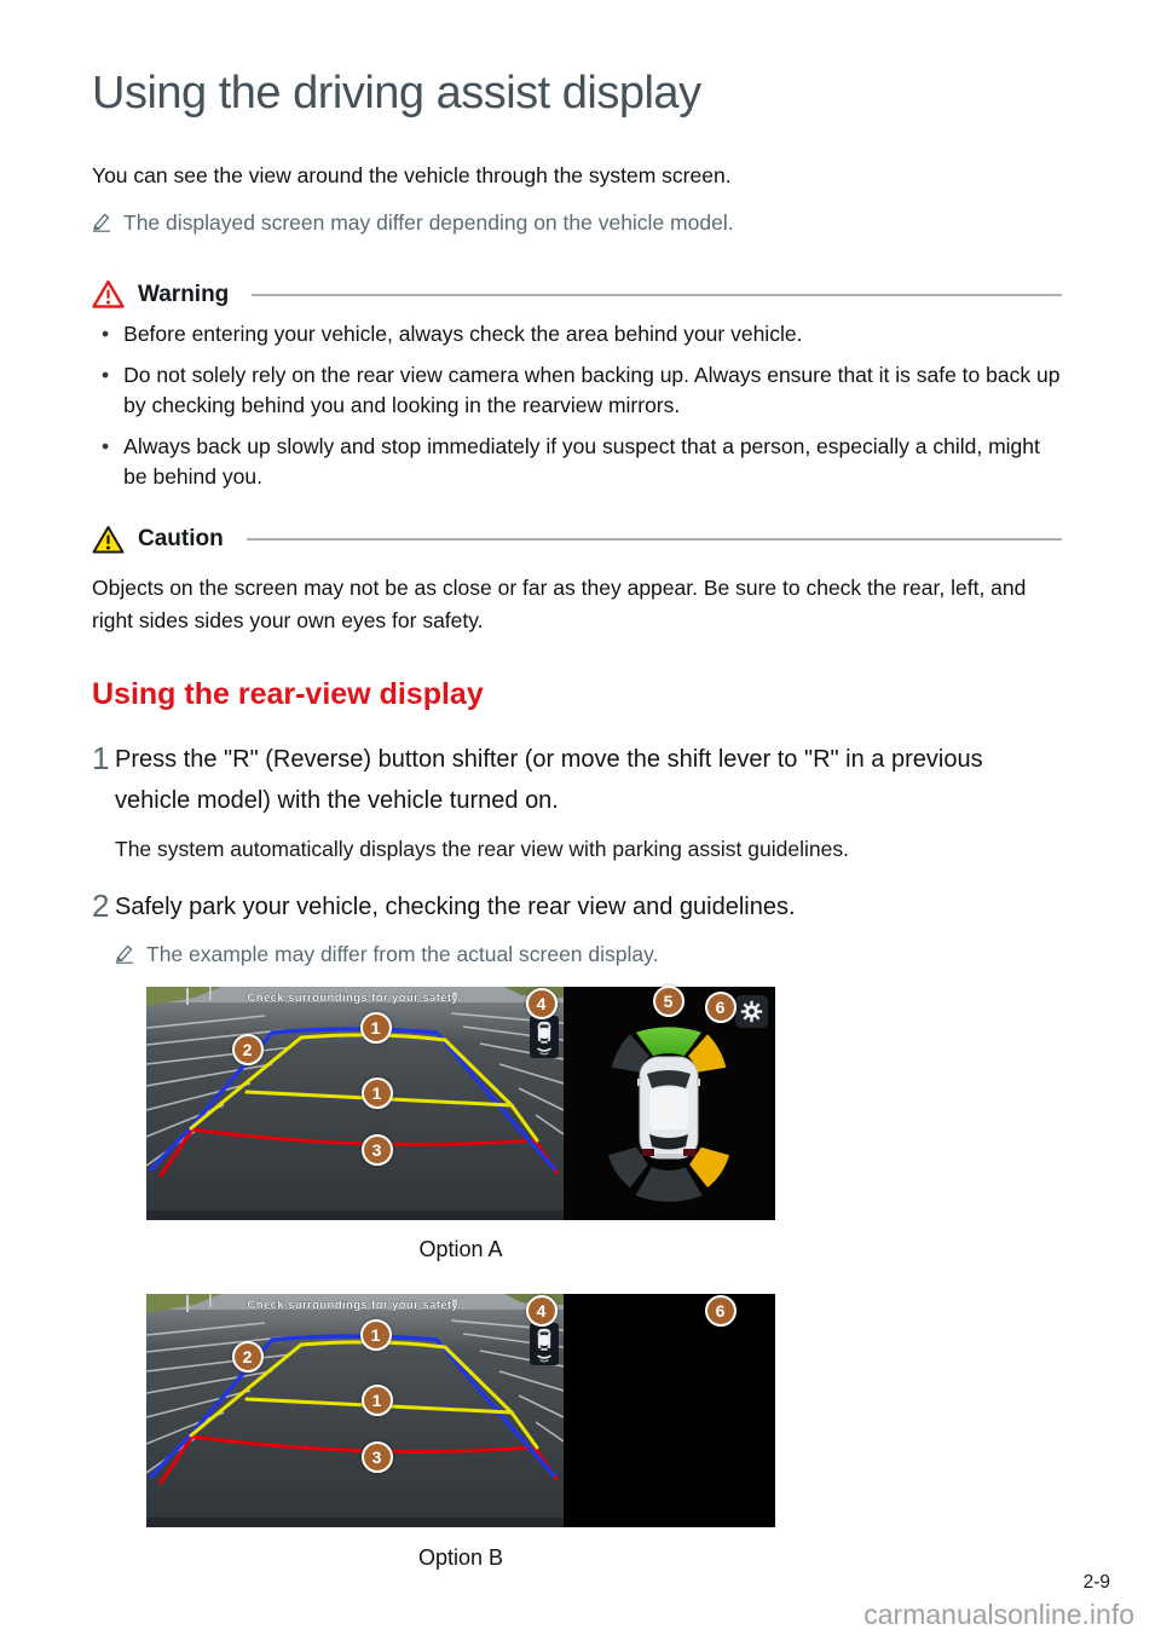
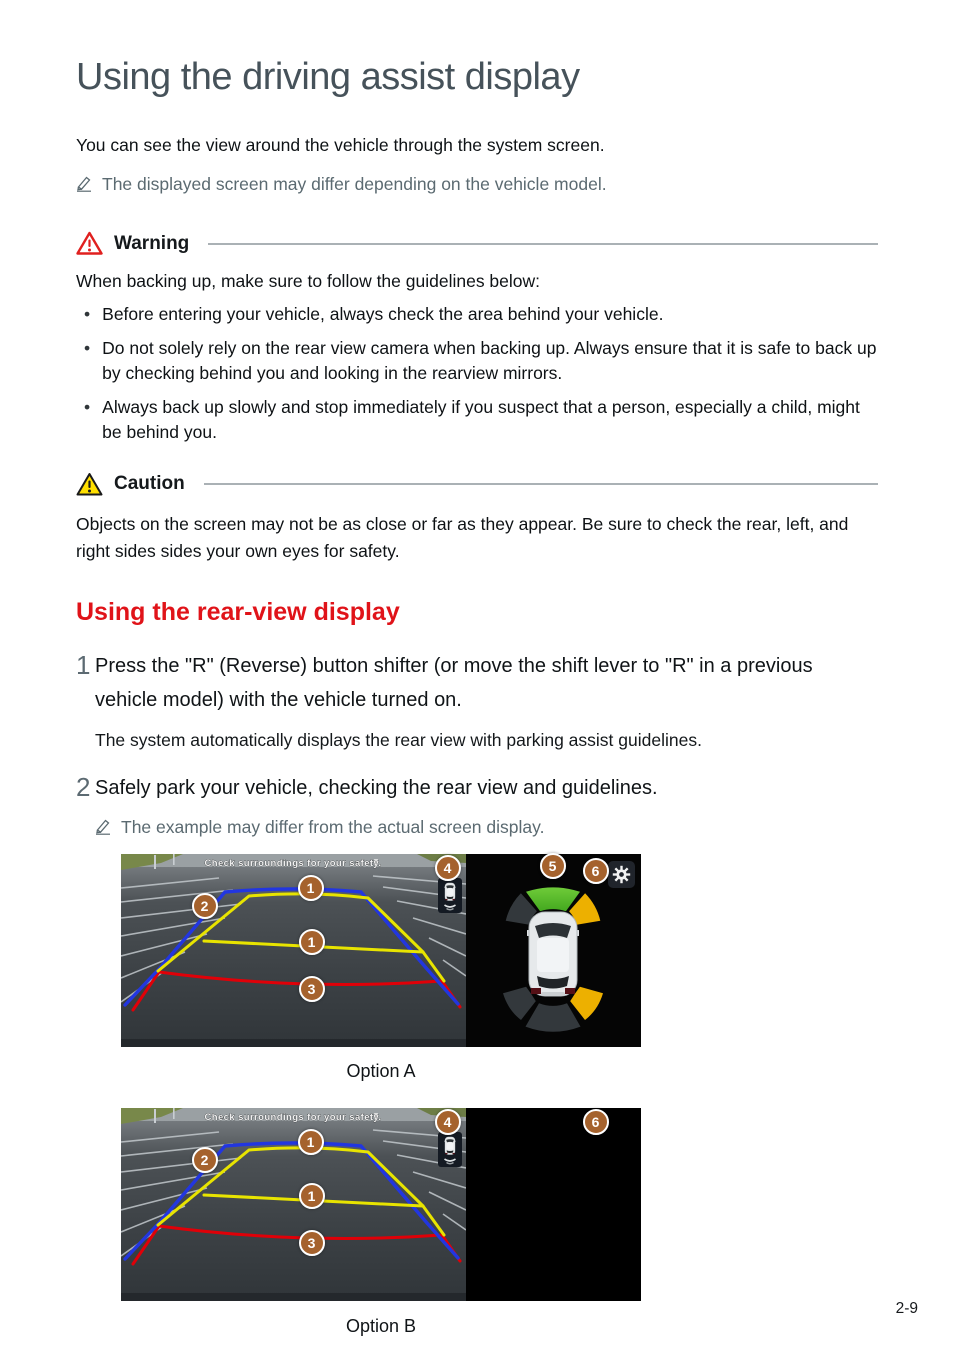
  Using the driving assist display
  You can see the view around the vehicle through the system screen.
  The displayed screen may differ depending on the vehicle model.
  Warning
+ When backing up, make sure to follow the guidelines below:
  •
  Before entering your vehicle, always check the area behind your vehicle.
  •
  Do not solely rely on the rear view camera when backing up. Always ensure that it is safe to back up by checking behind you and looking in the rearview mirrors.
  •
  Always back up slowly and stop immediately if you suspect that a person, especially a child, might be behind you.
  Caution
  Objects on the screen may not be as close or far as they appear. Be sure to check the rear, left, and right sides sides your own eyes for safety.
  Using the rear-view display
  1
  Press the "R" (Reverse) button shifter (or move the shift lever to "R" in a previous vehicle model) with the vehicle turned on.
  The system automatically displays the rear view with parking assist guidelines.
  2
  Safely park your vehicle, checking the rear view and guidelines.
  The example may differ from the actual screen display.
  Check surroundings for your safety.
  1
  2
  1
  3
  4
  5
  6
  Option A
  Check surroundings for your safety.
  1
  2
  1
  3
  4
  6
  Option B
  2-9
- carmanualsonline.info
